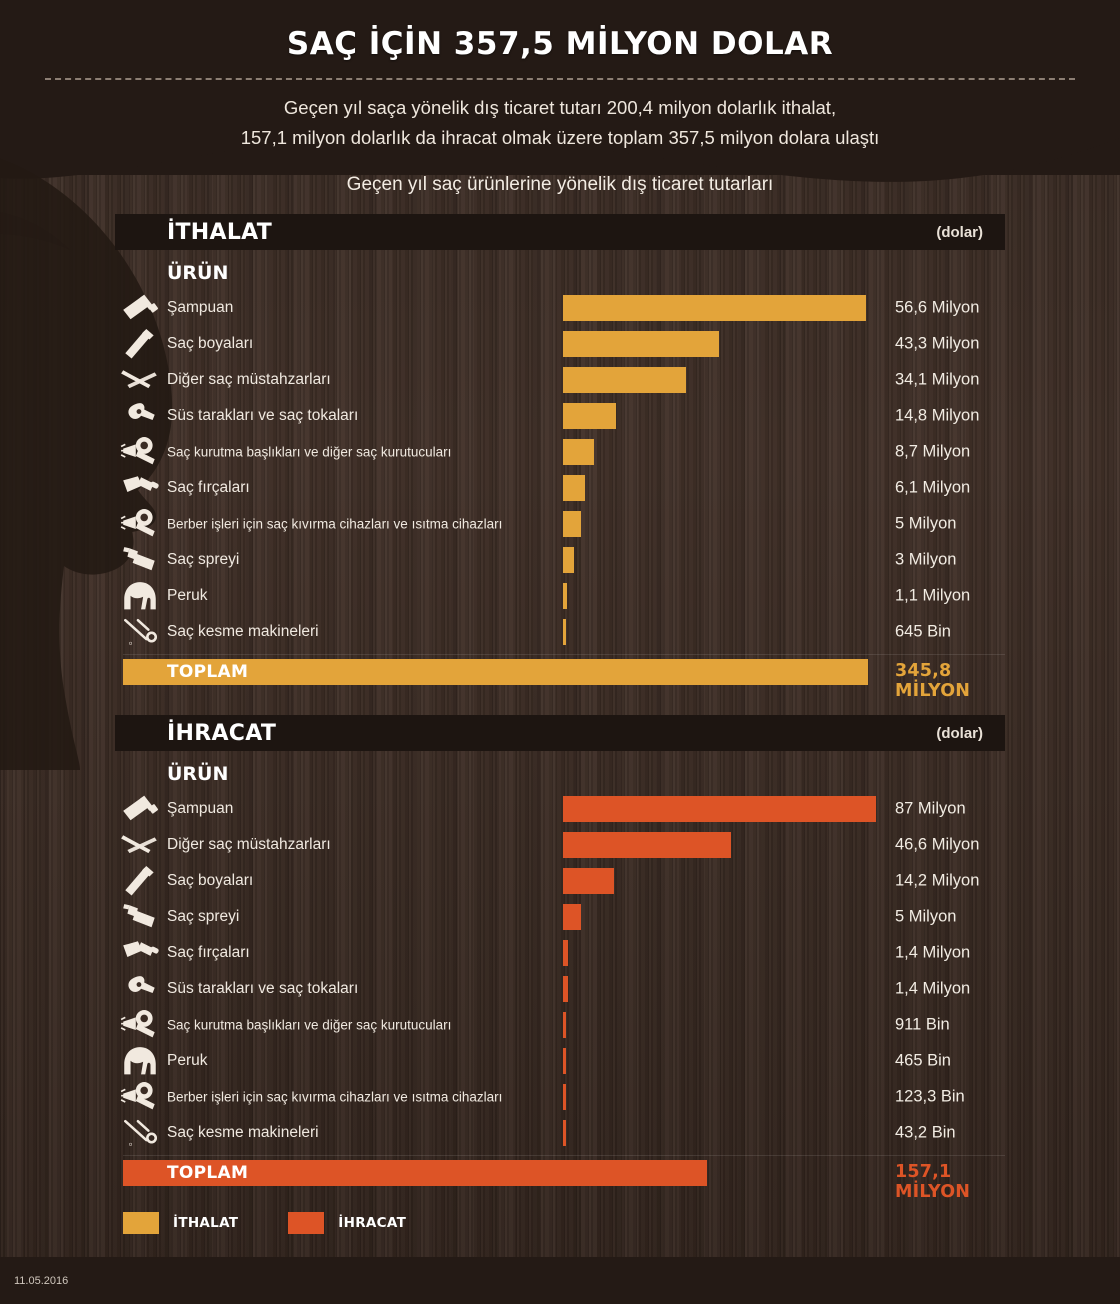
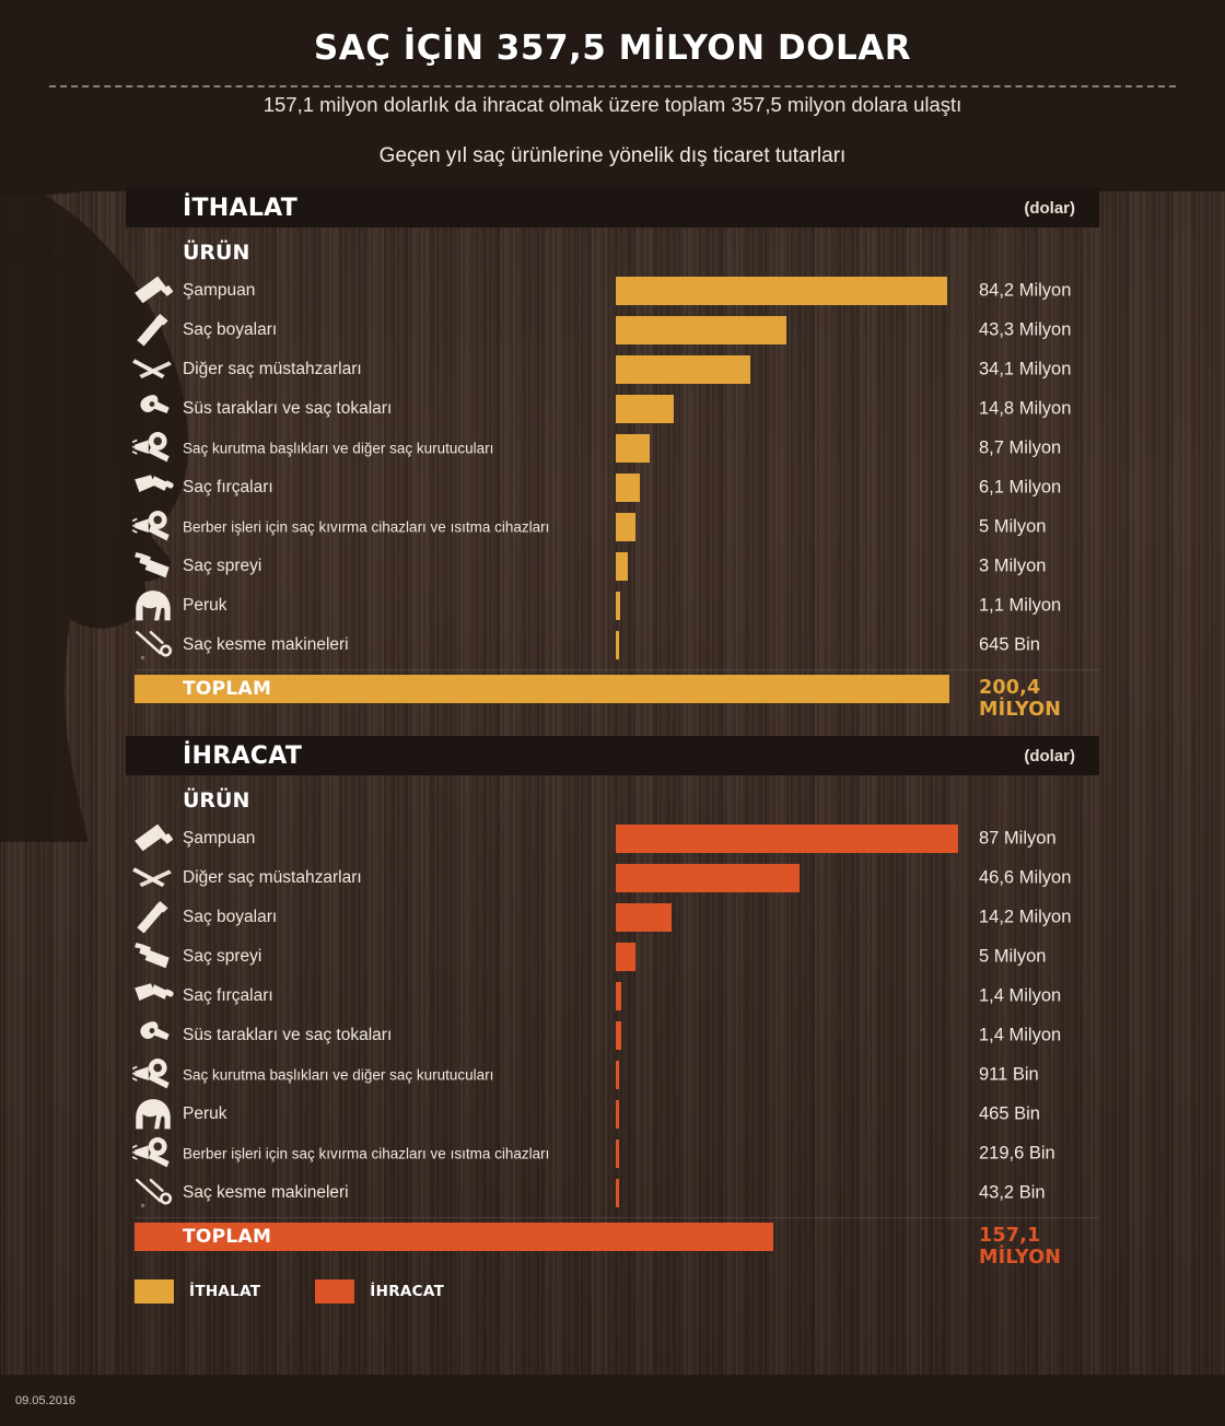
  SAÇ İÇİN 357,5 MİLYON DOLAR
- Geçen yıl saça yönelik dış ticaret tutarı 200,4 milyon dolarlık ithalat,
  157,1 milyon dolarlık da ihracat olmak üzere toplam 357,5 milyon dolara ulaştı
  Geçen yıl saç ürünlerine yönelik dış ticaret tutarları
  İTHALAT
  (dolar)
  ÜRÜN
  Şampuan
- 56,6 Milyon
+ 84,2 Milyon
  Saç boyaları
  43,3 Milyon
  Diğer saç müstahzarları
  34,1 Milyon
  Süs tarakları ve saç tokaları
  14,8 Milyon
  Saç kurutma başlıkları ve diğer saç kurutucuları
  8,7 Milyon
  Saç fırçaları
  6,1 Milyon
  Berber işleri için saç kıvırma cihazları ve ısıtma cihazları
  5 Milyon
  Saç spreyi
  3 Milyon
  Peruk
  1,1 Milyon
  Saç kesme makineleri
  645 Bin
  TOPLAM
- 345,8 MİLYON
+ 200,4 MİLYON
  İHRACAT
  (dolar)
  ÜRÜN
  Şampuan
  87 Milyon
  Diğer saç müstahzarları
  46,6 Milyon
  Saç boyaları
  14,2 Milyon
  Saç spreyi
  5 Milyon
  Saç fırçaları
  1,4 Milyon
  Süs tarakları ve saç tokaları
  1,4 Milyon
  Saç kurutma başlıkları ve diğer saç kurutucuları
  911 Bin
  Peruk
  465 Bin
  Berber işleri için saç kıvırma cihazları ve ısıtma cihazları
- 123,3 Bin
+ 219,6 Bin
  Saç kesme makineleri
  43,2 Bin
  TOPLAM
  157,1 MİLYON
  İTHALAT
  İHRACAT
- 11.05.2016
+ 09.05.2016
